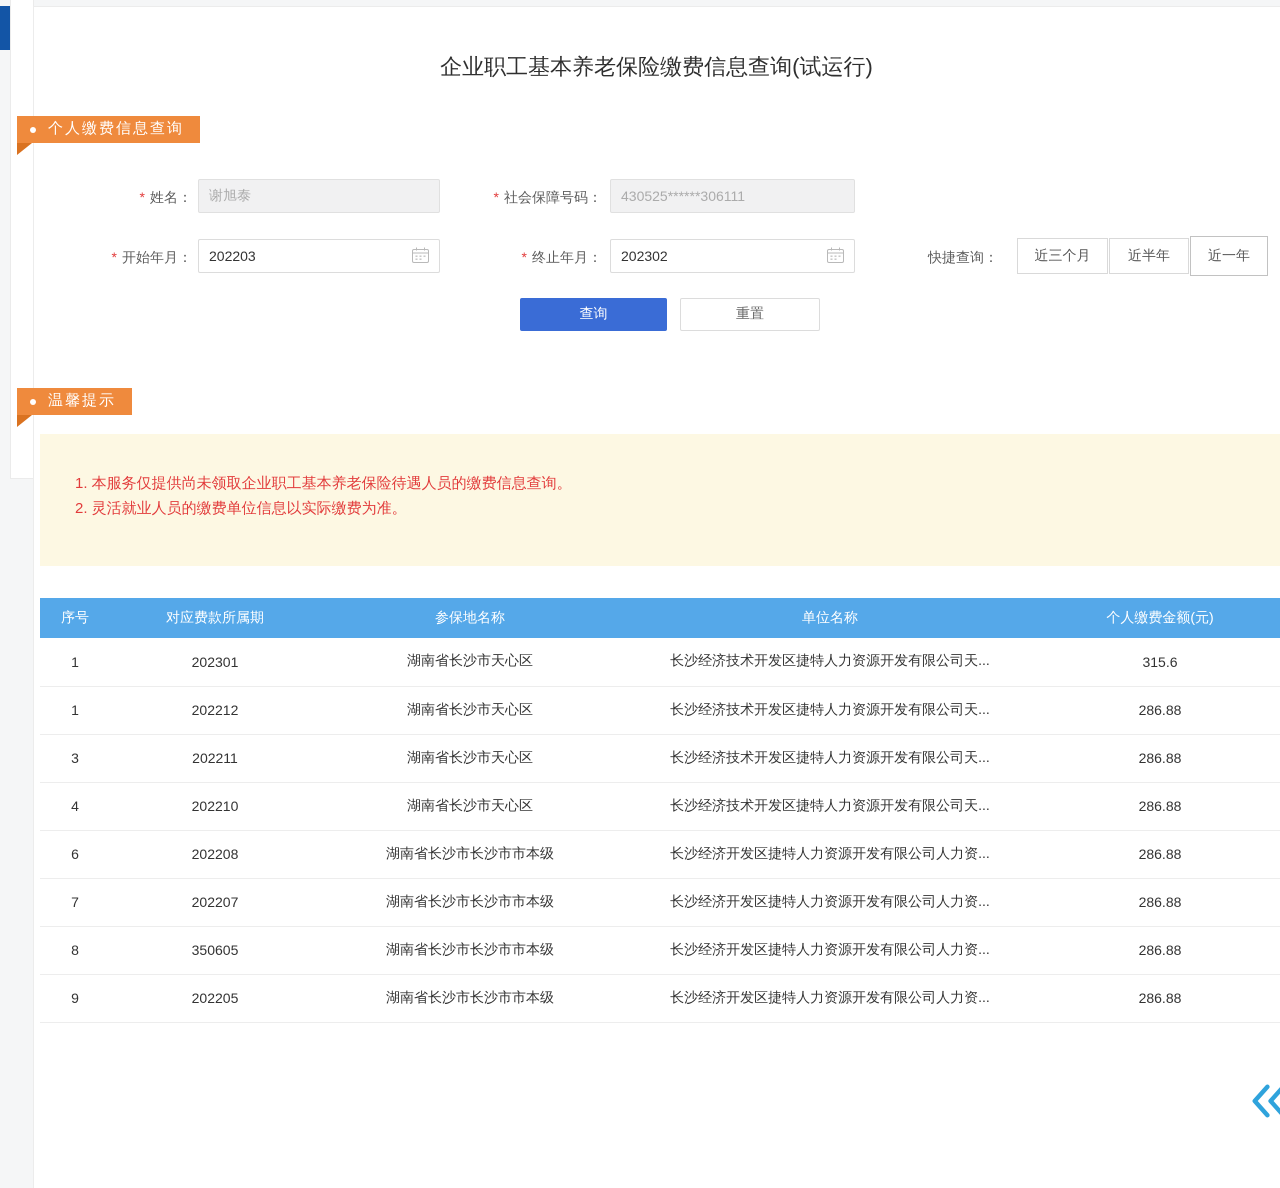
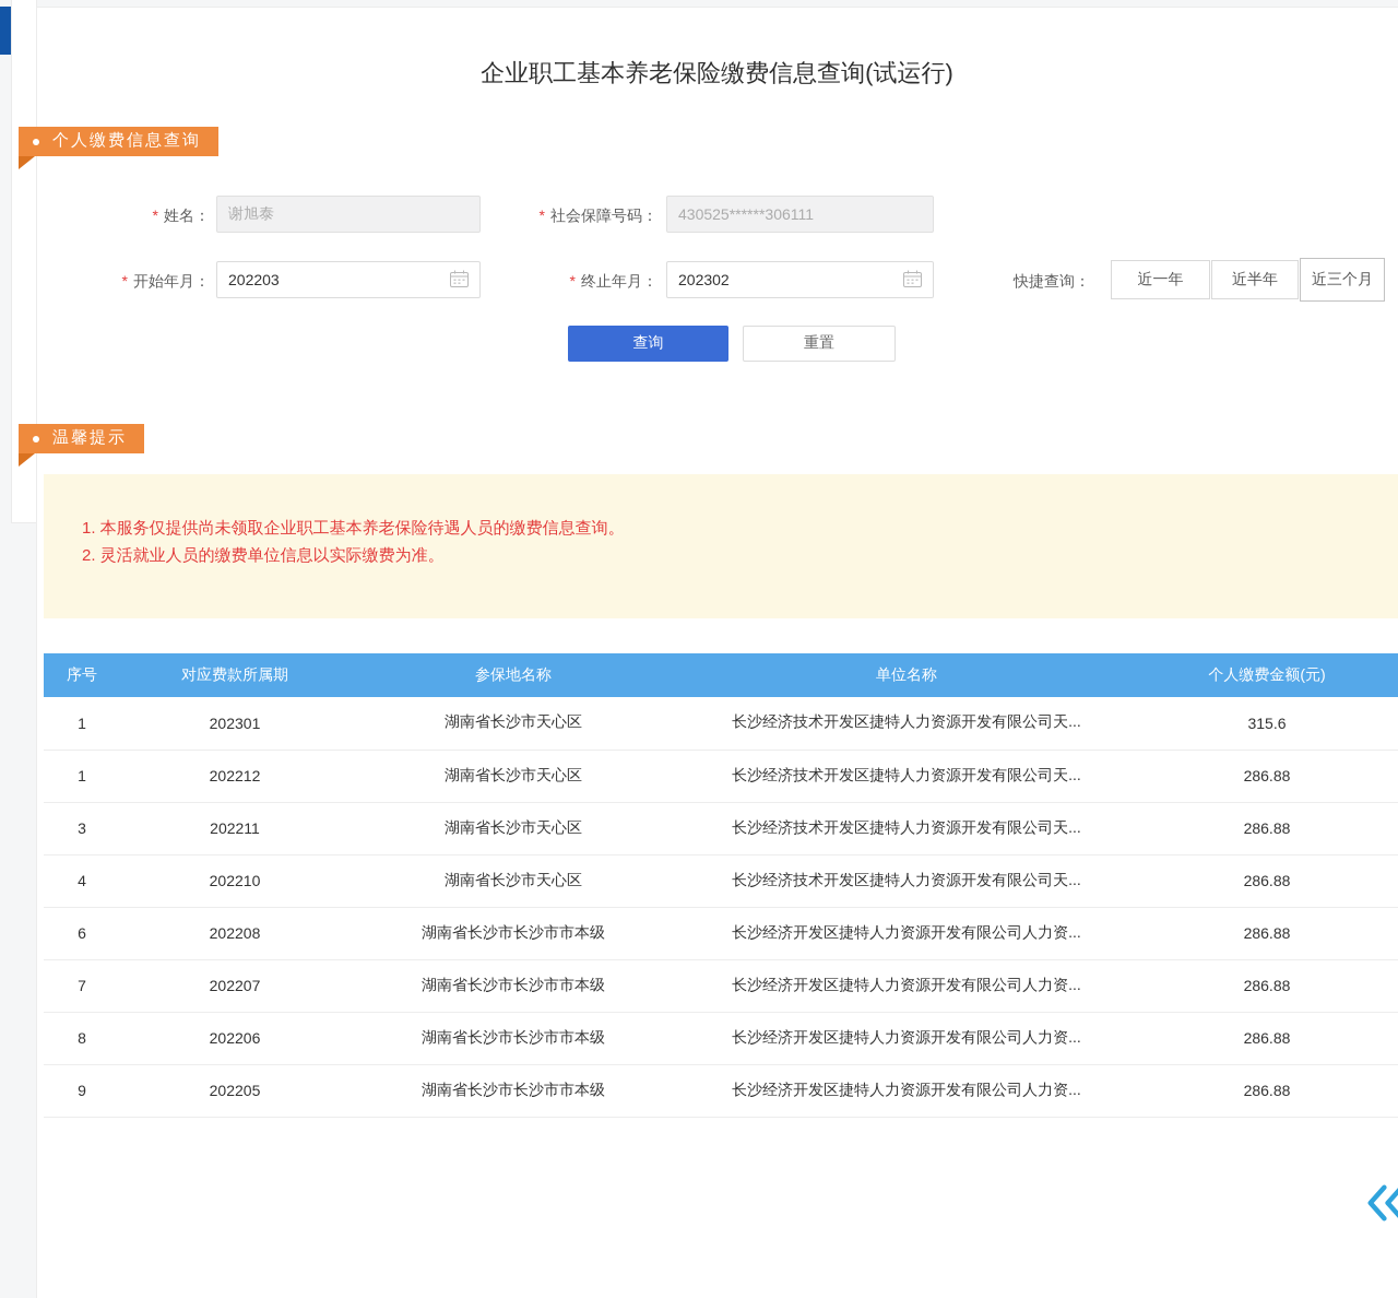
  企业职工基本养老保险缴费信息查询(试运行)
  个人缴费信息查询
  * 姓名：
  谢旭泰
  * 社会保障号码：
  430525******306111
  * 开始年月：
  202203
  * 终止年月：
  202302
  快捷查询：
- 近三个月
+ 近一年
  近半年
- 近一年
+ 近三个月
  查询
  重置
  温馨提示
  1. 本服务仅提供尚未领取企业职工基本养老保险待遇人员的缴费信息查询。
  2. 灵活就业人员的缴费单位信息以实际缴费为准。
  序号	对应费款所属期	参保地名称	单位名称	个人缴费金额(元)
  1	202301	湖南省长沙市天心区	长沙经济技术开发区捷特人力资源开发有限公司天...	315.6
  1	202212	湖南省长沙市天心区	长沙经济技术开发区捷特人力资源开发有限公司天...	286.88
  3	202211	湖南省长沙市天心区	长沙经济技术开发区捷特人力资源开发有限公司天...	286.88
  4	202210	湖南省长沙市天心区	长沙经济技术开发区捷特人力资源开发有限公司天...	286.88
  6	202208	湖南省长沙市长沙市市本级	长沙经济开发区捷特人力资源开发有限公司人力资...	286.88
  7	202207	湖南省长沙市长沙市市本级	长沙经济开发区捷特人力资源开发有限公司人力资...	286.88
- 8	350605	湖南省长沙市长沙市市本级	长沙经济开发区捷特人力资源开发有限公司人力资...	286.88
+ 8	202206	湖南省长沙市长沙市市本级	长沙经济开发区捷特人力资源开发有限公司人力资...	286.88
  9	202205	湖南省长沙市长沙市市本级	长沙经济开发区捷特人力资源开发有限公司人力资...	286.88
